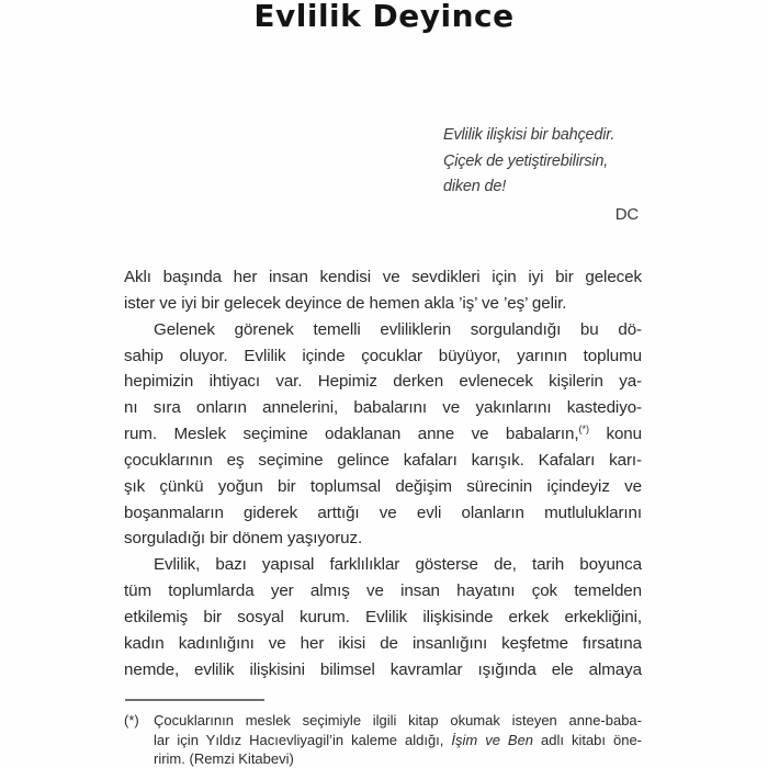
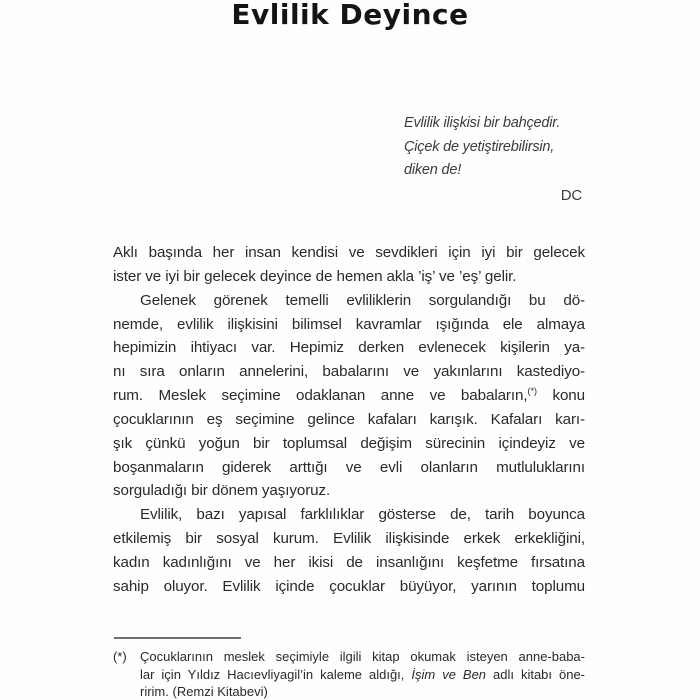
  Evlilik Deyince
  Evlilik ilişkisi bir bahçedir.
  Çiçek de yetiştirebilirsin,
  diken de!
  DC
  Aklı başında her insan kendisi ve sevdikleri için iyi bir gelecek
  ister ve iyi bir gelecek deyince de hemen akla ’iş’ ve ’eş’ gelir.
  Gelenek görenek temelli evliliklerin sorgulandığı bu dö-
- sahip oluyor. Evlilik içinde çocuklar büyüyor, yarının toplumu
+ nemde, evlilik ilişkisini bilimsel kavramlar ışığında ele almaya
  hepimizin ihtiyacı var. Hepimiz derken evlenecek kişilerin ya-
  nı sıra onların annelerini, babalarını ve yakınlarını kastediyo-
  rum. Meslek seçimine odaklanan anne ve babaların,(*) konu
  çocuklarının eş seçimine gelince kafaları karışık. Kafaları karı-
  şık çünkü yoğun bir toplumsal değişim sürecinin içindeyiz ve
  boşanmaların giderek arttığı ve evli olanların mutluluklarını
  sorguladığı bir dönem yaşıyoruz.
  Evlilik, bazı yapısal farklılıklar gösterse de, tarih boyunca
- tüm toplumlarda yer almış ve insan hayatını çok temelden
  etkilemiş bir sosyal kurum. Evlilik ilişkisinde erkek erkekliğini,
  kadın kadınlığını ve her ikisi de insanlığını keşfetme fırsatına
- nemde, evlilik ilişkisini bilimsel kavramlar ışığında ele almaya
+ sahip oluyor. Evlilik içinde çocuklar büyüyor, yarının toplumu
  (*)
  Çocuklarının meslek seçimiyle ilgili kitap okumak isteyen anne-baba-
  lar için Yıldız Hacıevliyagil’in kaleme aldığı, İşim ve Ben adlı kitabı öne-
  ririm. (Remzi Kitabevi)
